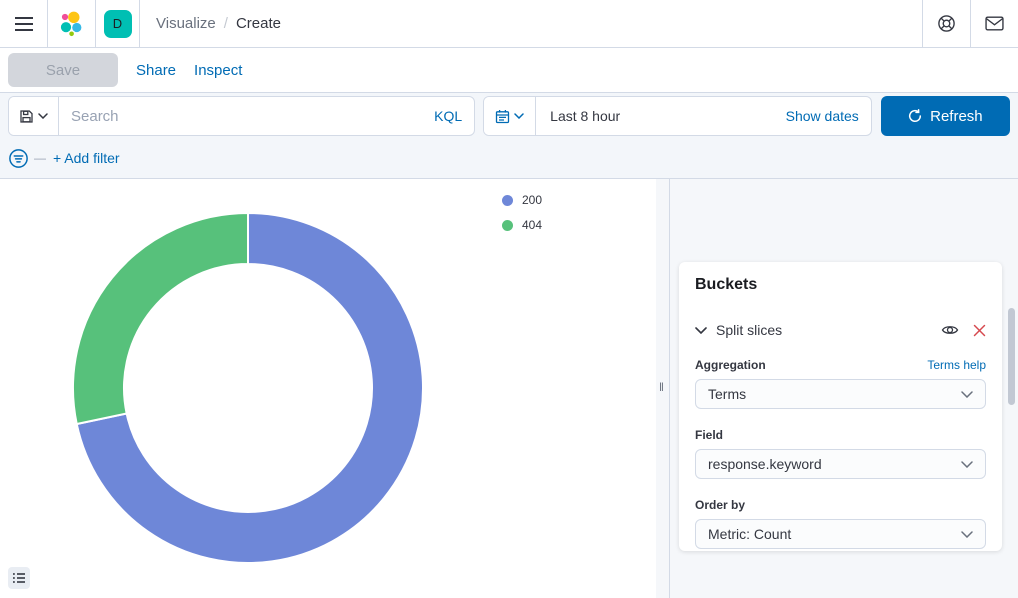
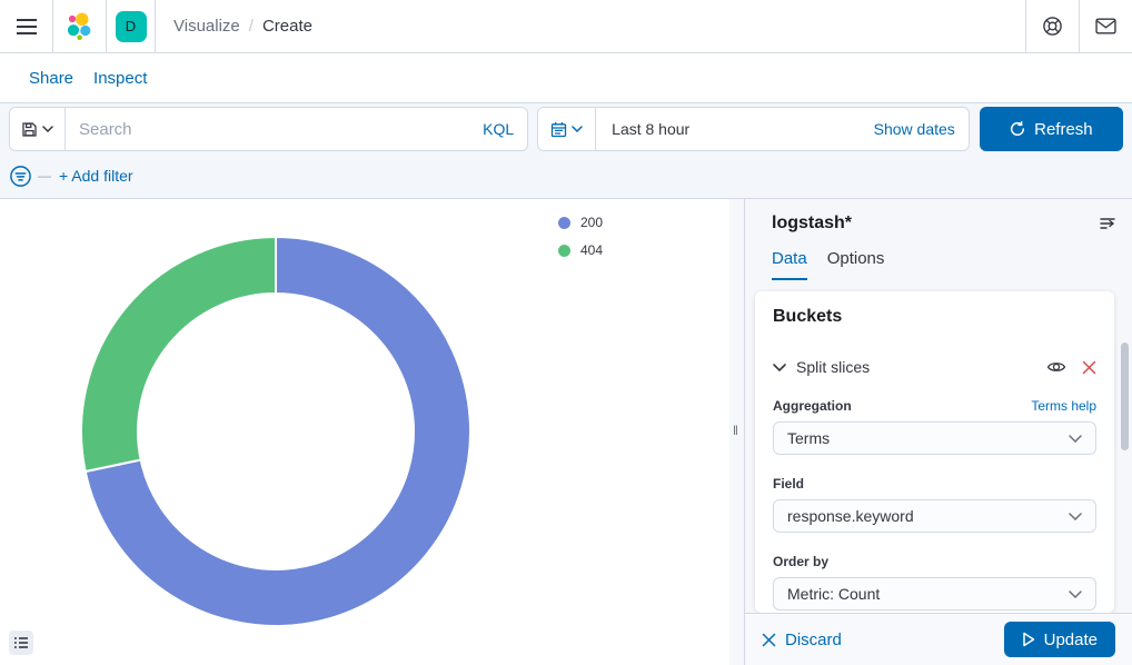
  D
  Visualize
  /
  Create
- Save
  Share
  Inspect
  Search
  KQL
  Last 8 hour
  Show dates
  Refresh
  —
  + Add filter
  200
  404
  ‖
+ logstash*
+ Data
+ Options
  Buckets
  Split slices
  Aggregation
  Terms help
  Terms
  Field
  response.keyword
  Order by
  Metric: Count
+ Discard
+ Update
